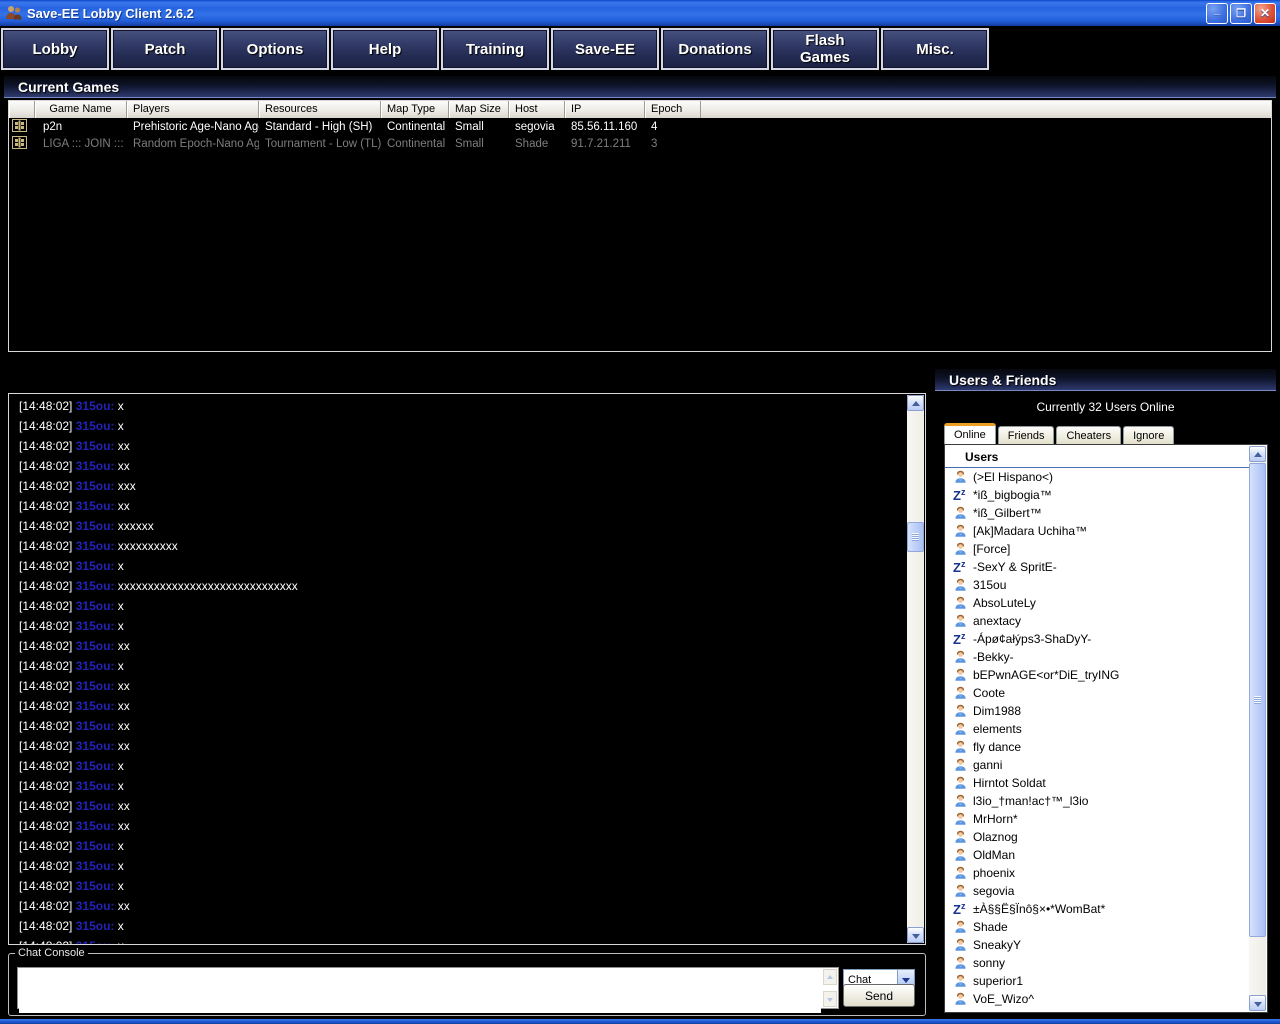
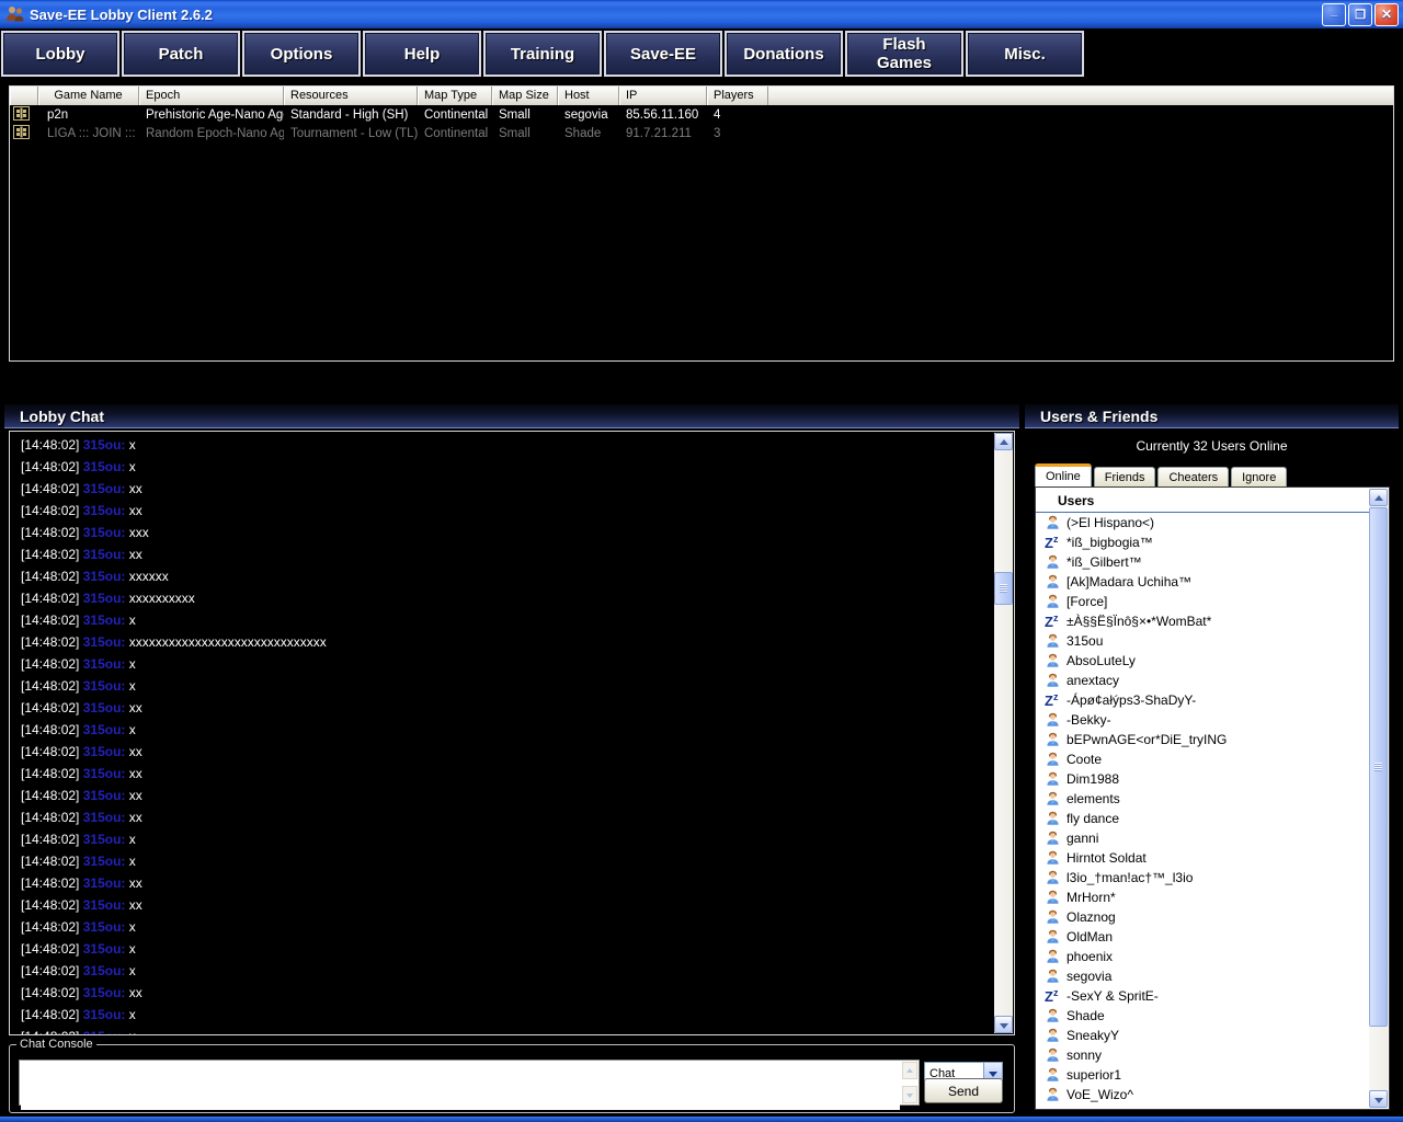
  Save-EE Lobby Client 2.6.2
  _
  ❐
  ✕
  Lobby
  Patch
  Options
  Help
  Training
  Save-EE
  Donations
  Flash Games
  Misc.
- Current Games
  Game Name
- Players
+ Epoch
  Resources
  Map Type
  Map Size
  Host
  IP
- Epoch
+ Players
  p2n
  Prehistoric Age-Nano Ag
  Standard - High (SH)
  Continental
  Small
  segovia
  85.56.11.160
  4
  LIGA ::: JOIN :::
  Random Epoch-Nano Ag
  Tournament - Low (TL)
  Continental
  Small
  Shade
  91.7.21.211
  3
+ Lobby Chat
  [14:48:02] 315ou: x
  [14:48:02] 315ou: x
  [14:48:02] 315ou: xx
  [14:48:02] 315ou: xx
  [14:48:02] 315ou: xxx
  [14:48:02] 315ou: xx
  [14:48:02] 315ou: xxxxxx
  [14:48:02] 315ou: xxxxxxxxxx
  [14:48:02] 315ou: x
  [14:48:02] 315ou: xxxxxxxxxxxxxxxxxxxxxxxxxxxxxx
  [14:48:02] 315ou: x
  [14:48:02] 315ou: x
  [14:48:02] 315ou: xx
  [14:48:02] 315ou: x
  [14:48:02] 315ou: xx
  [14:48:02] 315ou: xx
  [14:48:02] 315ou: xx
  [14:48:02] 315ou: xx
  [14:48:02] 315ou: x
  [14:48:02] 315ou: x
  [14:48:02] 315ou: xx
  [14:48:02] 315ou: xx
  [14:48:02] 315ou: x
  [14:48:02] 315ou: x
  [14:48:02] 315ou: x
  [14:48:02] 315ou: xx
  [14:48:02] 315ou: x
  Chat Console
  Chat
  Send
  Users & Friends
  Currently 32 Users Online
  Online
  Friends
  Cheaters
  Ignore
  Users
  (>El Hispano<)
  *iß_bigbogia™
  *iß_Gilbert™
  [Ak]Madara Uchiha™
  [Force]
- -SexY & SpritE-
+ ±À§§Ë§Ïnô§×•*WomBat*
  315ou
  AbsoLuteLy
  anextacy
  -Ápø¢ałýps3-ShaDyY-
  -Bekky-
  bEPwnAGE<or*DiE_tryING
  Coote
  Dim1988
  elements
  fly dance
  ganni
  Hirntot Soldat
  l3io_†man!ac†™_l3io
  MrHorn*
  Olaznog
  OldMan
  phoenix
  segovia
- ±À§§Ë§Ïnô§×•*WomBat*
+ -SexY & SpritE-
  Shade
  SneakyY
  sonny
  superior1
  VoE_Wizo^
